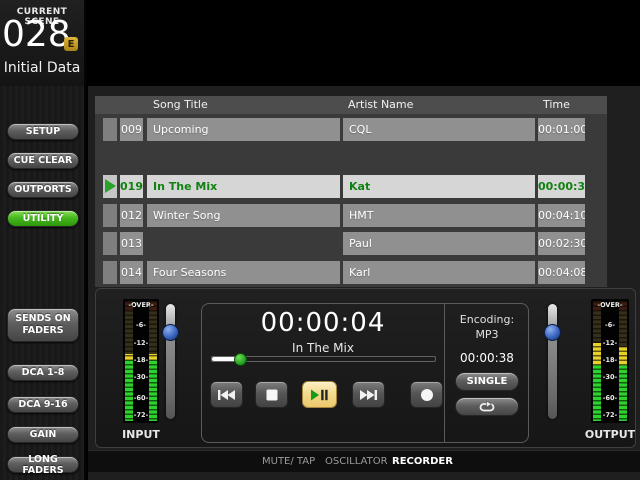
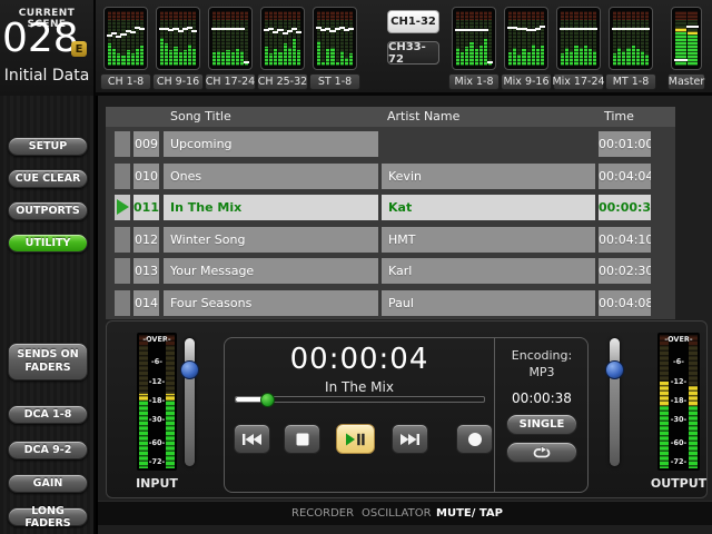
+ CH 1-8
+ CH 9-16
+ CH 17-24
+ CH 25-32
+ ST 1-8
+ Mix 1-8
+ Mix 9-16
+ Mix 17-24
+ MT 1-8
+ Master
+ CH1-32
+ CH33-72
  CURRENT SCENE
  028
  E
  Initial Data
  SETUP
  CUE CLEAR
  OUTPORTS
  UTILITY
  SENDS ON FADERS
  DCA 1-8
- DCA 9-16
+ DCA 9-2
  GAIN
  LONG FADERS
  Song Title
  Artist Name
  Time
  009
  Upcoming
- CQL
  00:01:00
+ 010
+ Ones
+ Kevin
+ 00:04:04
- 019
+ 011
  In The Mix
  Kat
  00:00:3
  012
  Winter Song
  HMT
  00:04:10
  013
+ Your Message
- Paul
+ Karl
  00:02:30
  014
  Four Seasons
- Karl
+ Paul
  00:04:08
  -6-
  -12-
  -18-
  -30-
  -60-
  -72-
  INPUT
  00:00:04
  In The Mix
  Encoding:
  MP3
  00:00:38
  SINGLE
  -6-
  -12-
  -18-
  -30-
  -60-
  -72-
  OUTPUT
- MUTE/ TAP
+ RECORDER
  OSCILLATOR
- RECORDER
+ MUTE/ TAP
